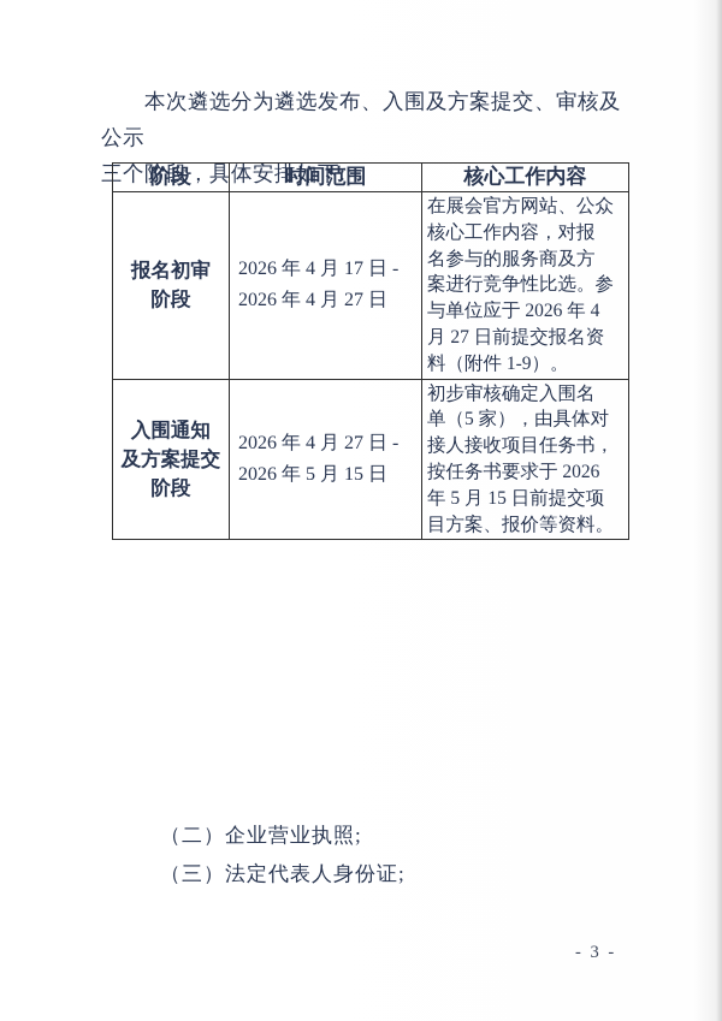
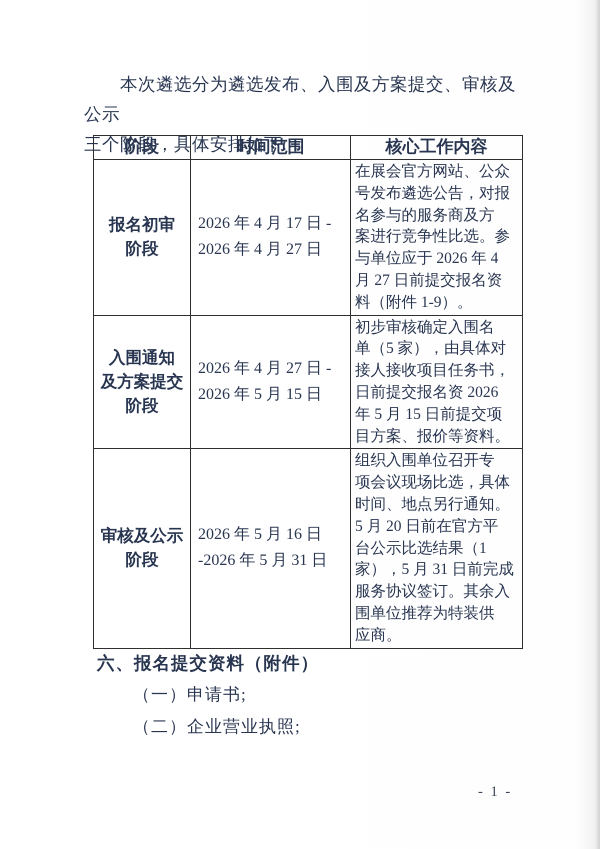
  本次遴选分为遴选发布、入围及方案提交、审核及公示
  三个阶段，具体安排如下:
  阶段	时间范围	核心工作内容
- 报名初审 阶段	2026 年 4 月 17 日 - 2026 年 4 月 27 日	在展会官方网站、公众 核心工作内容，对报 名参与的服务商及方 案进行竞争性比选。参 与单位应于 2026 年 4 月 27 日前提交报名资 料（附件 1-9）。
+ 报名初审 阶段	2026 年 4 月 17 日 - 2026 年 4 月 27 日	在展会官方网站、公众 号发布遴选公告，对报 名参与的服务商及方 案进行竞争性比选。参 与单位应于 2026 年 4 月 27 日前提交报名资 料（附件 1-9）。
- 入围通知 及方案提交 阶段	2026 年 4 月 27 日 - 2026 年 5 月 15 日	初步审核确定入围名 单（5 家），由具体对 接人接收项目任务书， 按任务书要求于 2026 年 5 月 15 日前提交项 目方案、报价等资料。
+ 入围通知 及方案提交 阶段	2026 年 4 月 27 日 - 2026 年 5 月 15 日	初步审核确定入围名 单（5 家），由具体对 接人接收项目任务书， 日前提交报名资 2026 年 5 月 15 日前提交项 目方案、报价等资料。
+ 审核及公示 阶段	2026 年 5 月 16 日 -2026 年 5 月 31 日	组织入围单位召开专 项会议现场比选，具体 时间、地点另行通知。 5 月 20 日前在官方平 台公示比选结果（1 家），5 月 31 日前完成 服务协议签订。其余入 围单位推荐为特装供 应商。
+ 六、报名提交资料（附件）
+ （一）申请书;
  （二）企业营业执照;
- （三）法定代表人身份证;
- - 3 -
+ - 1 -
